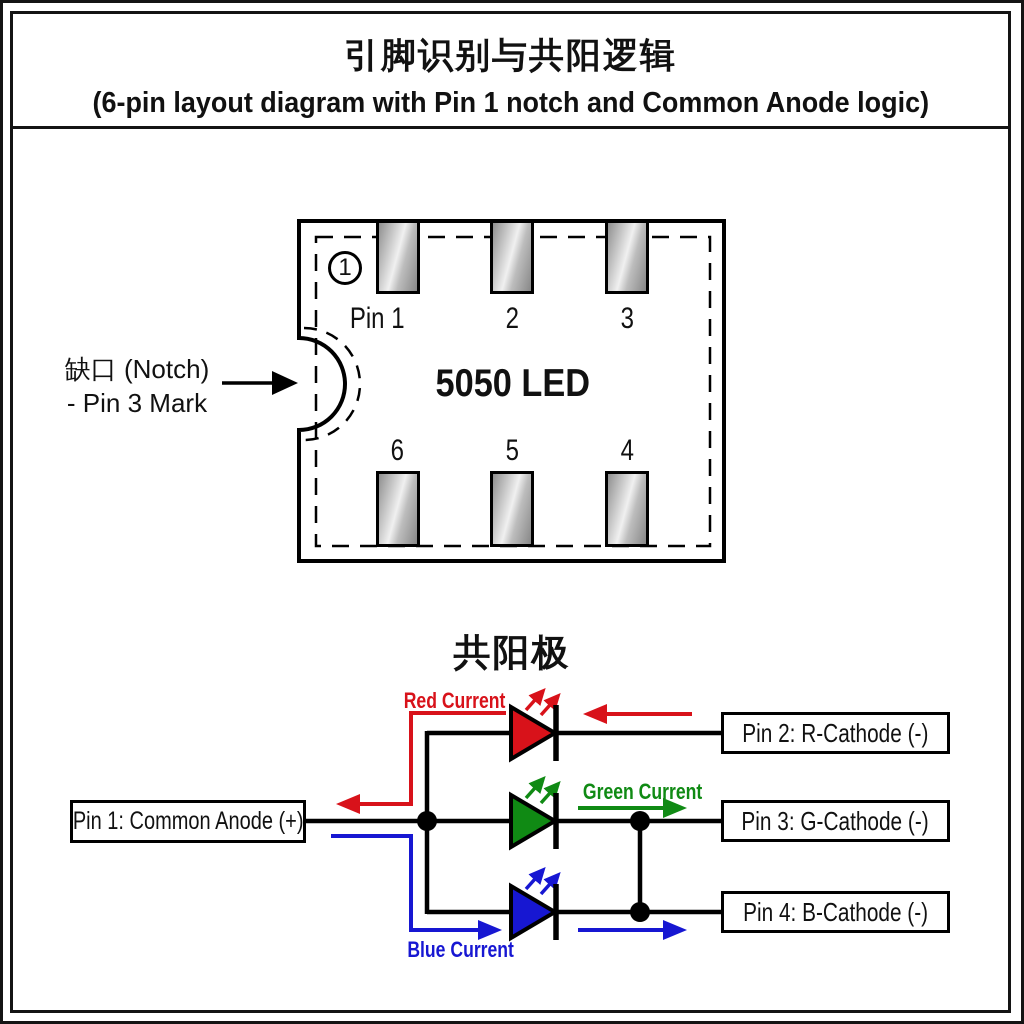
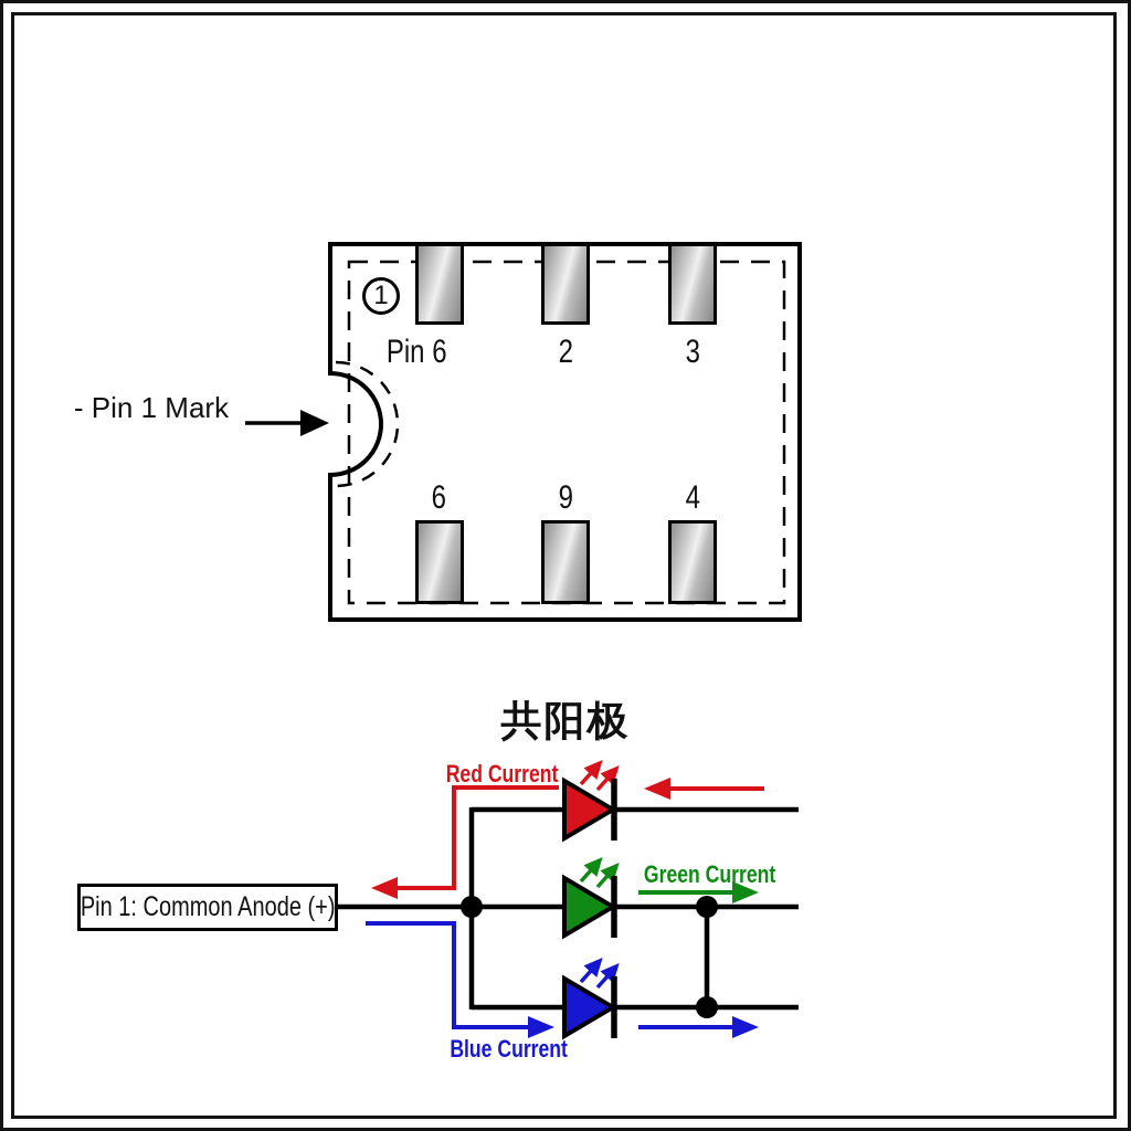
- 引脚识别与共阳逻辑
- (6-pin layout diagram with Pin 1 notch and Common Anode logic)
  1
- Pin 1
+ Pin 6
  2
  3
  6
- 5
+ 9
  4
- 5050 LED
- 缺口 (Notch)
- - Pin 3 Mark
+ - Pin 1 Mark
  共阳极
  Red Current
  Green Current
  Blue Current
  Pin 1: Common Anode (+)
- Pin 2: R-Cathode (-)
- Pin 3: G-Cathode (-)
- Pin 4: B-Cathode (-)
